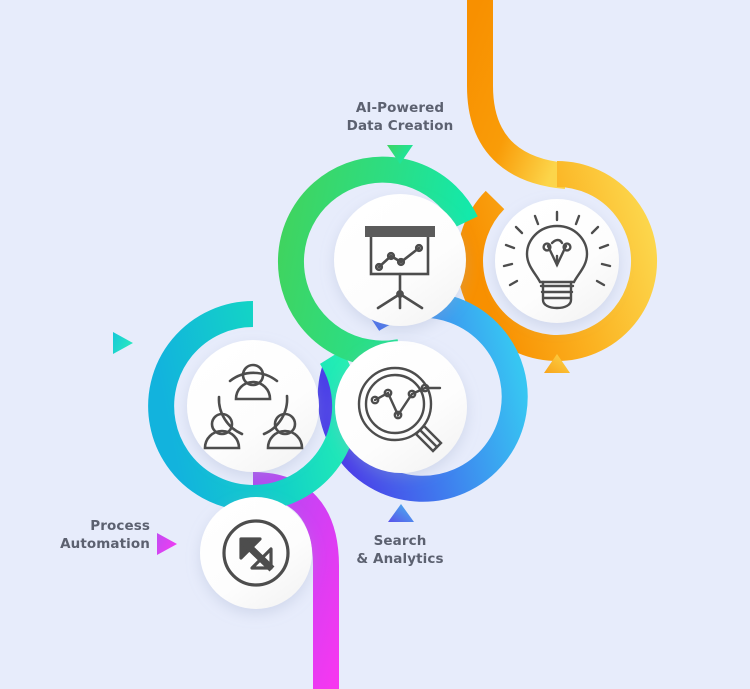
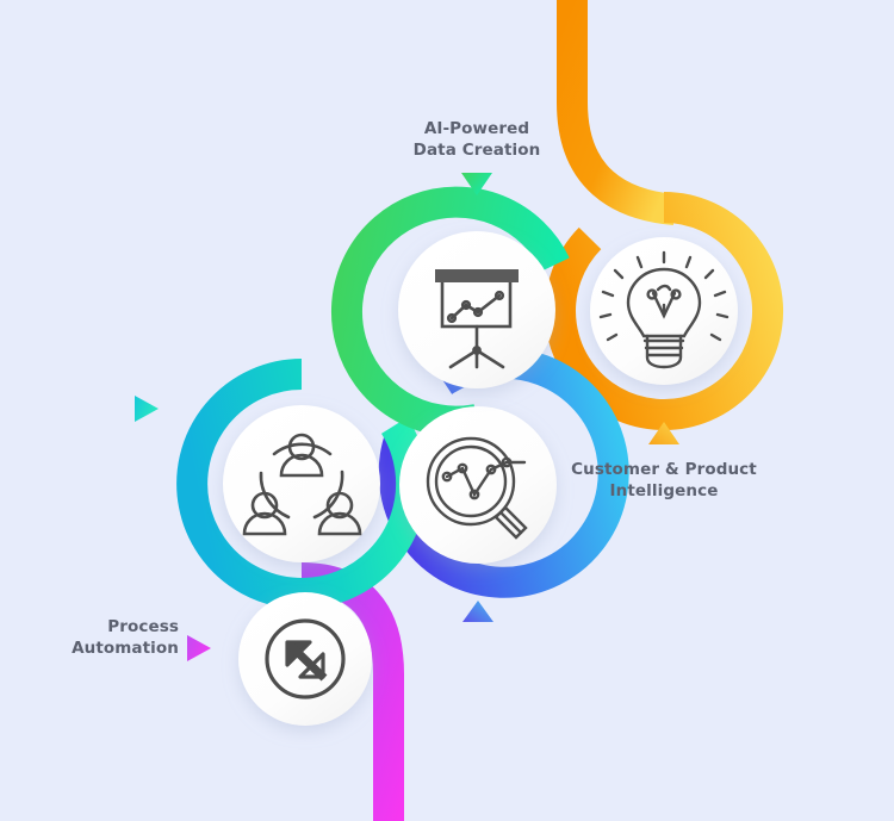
  AI-Powered
  Data Creation
+ Customer & Product
+ Intelligence
  Process
  Automation
- Search
- & Analytics
